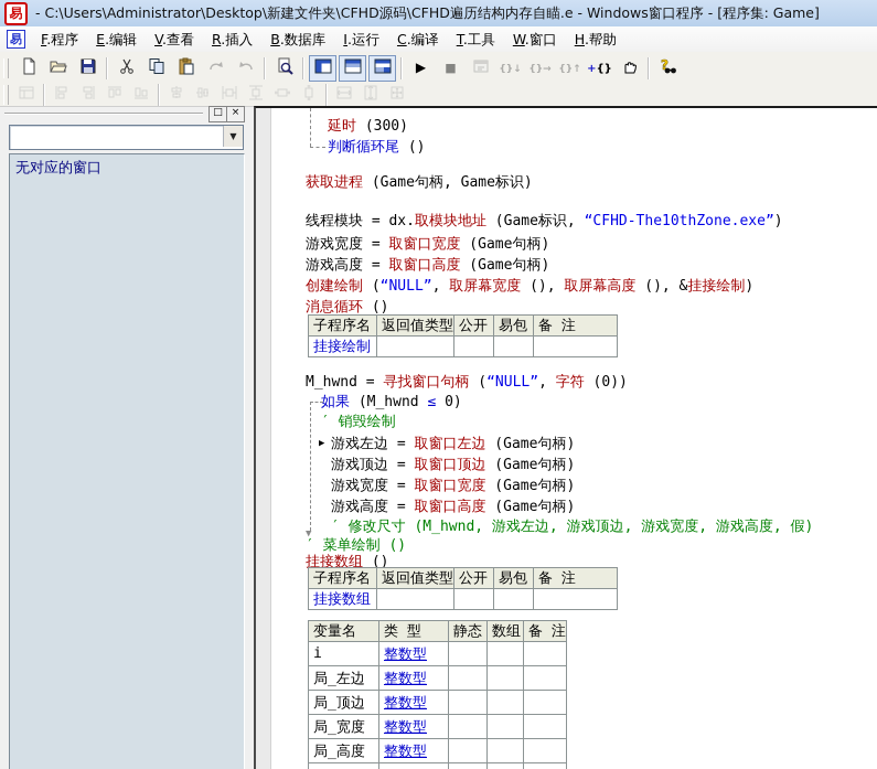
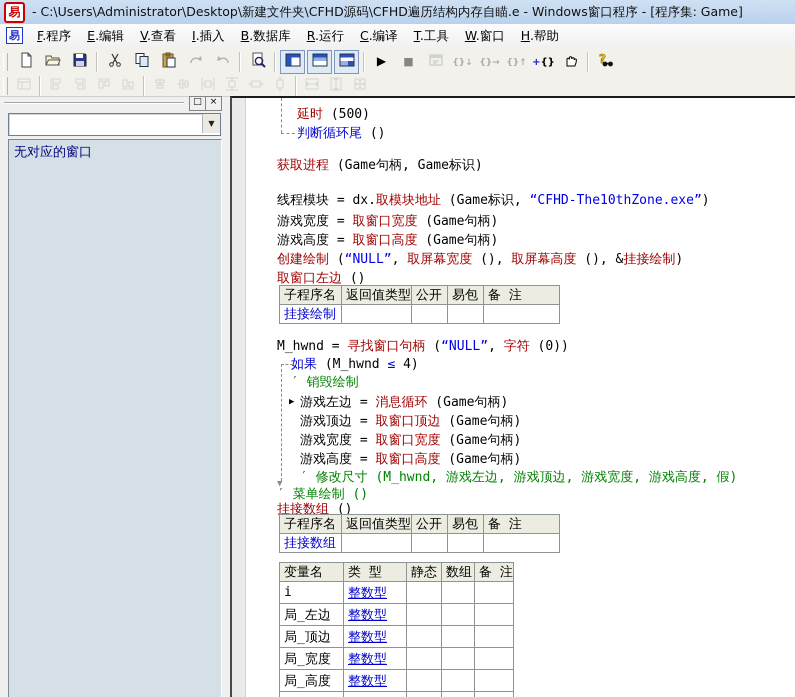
  易
  - C:\Users\Administrator\Desktop\新建文件夹\CFHD源码\CFHD遍历结构内存自瞄.e - Windows窗口程序 - [程序集: Game]
  易
  F.程序
  E.编辑
  V.查看
- R.插入
+ I.插入
  B.数据库
- I.运行
+ R.运行
  C.编译
  T.工具
  W.窗口
  H.帮助
  ▶
  ■
  {}↓
  {}→
  {}↑
  +{}
  ?
  □
  ×
  ▼
  无对应的窗口
- 延时 (300)
+ 延时 (500)
  判断循环尾 ()
  获取进程 (Game句柄, Game标识)
  线程模块 = dx.取模块地址 (Game标识, “CFHD-The10thZone.exe”)
  游戏宽度 = 取窗口宽度 (Game句柄)
  游戏高度 = 取窗口高度 (Game句柄)
  创建绘制 (“NULL”, 取屏幕宽度 (), 取屏幕高度 (), &挂接绘制)
- 消息循环 ()
+ 取窗口左边 ()
  M_hwnd = 寻找窗口句柄 (“NULL”, 字符 (0))
- 如果 (M_hwnd ≤ 0)
+ 如果 (M_hwnd ≤ 4)
  ′ 销毁绘制
- 游戏左边 = 取窗口左边 (Game句柄)
+ 游戏左边 = 消息循环 (Game句柄)
  游戏顶边 = 取窗口顶边 (Game句柄)
  游戏宽度 = 取窗口宽度 (Game句柄)
  游戏高度 = 取窗口高度 (Game句柄)
  ′ 修改尺寸 (M_hwnd, 游戏左边, 游戏顶边, 游戏宽度, 游戏高度, 假)
  ′ 菜单绘制 ()
  挂接数组 ()
  ▶
  ▼
  子程序名	返回值类型	公开	易包	备 注
  挂接绘制
  子程序名	返回值类型	公开	易包	备 注
  挂接数组
  变量名	类 型	静态	数组	备 注
  i	整数型
  局_左边	整数型
  局_顶边	整数型
  局_宽度	整数型
  局_高度	整数型
